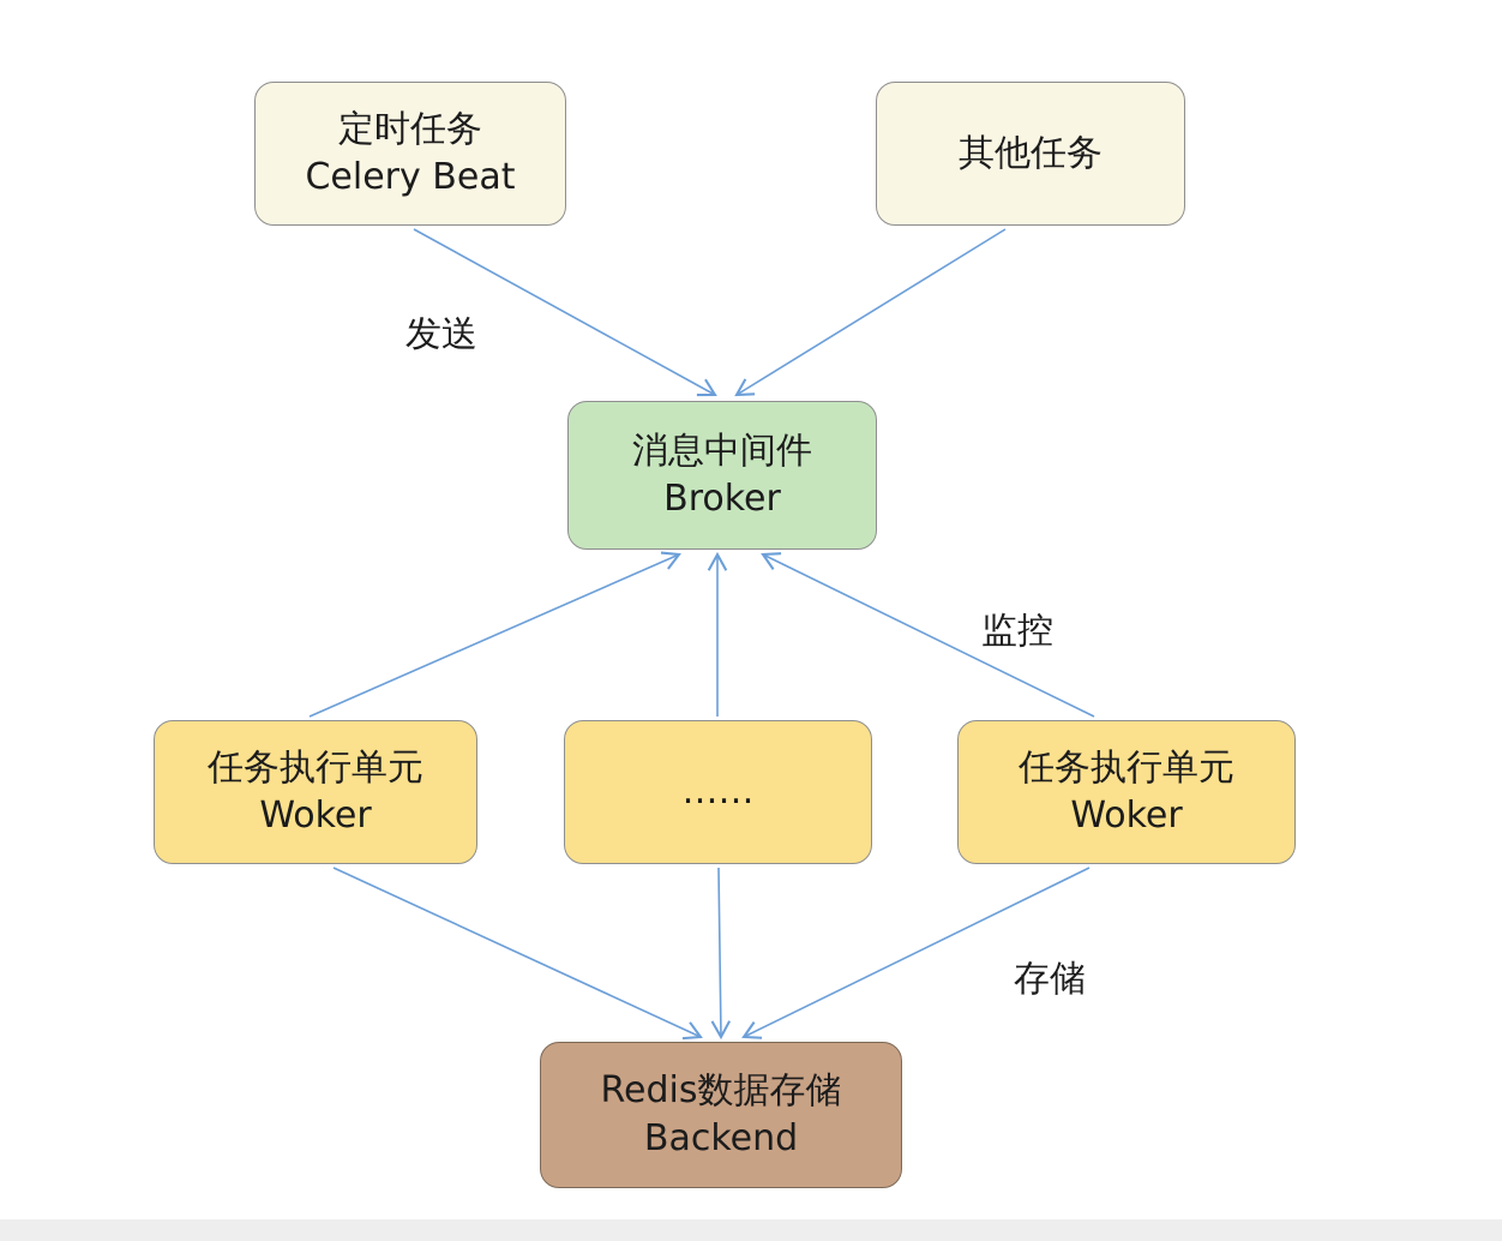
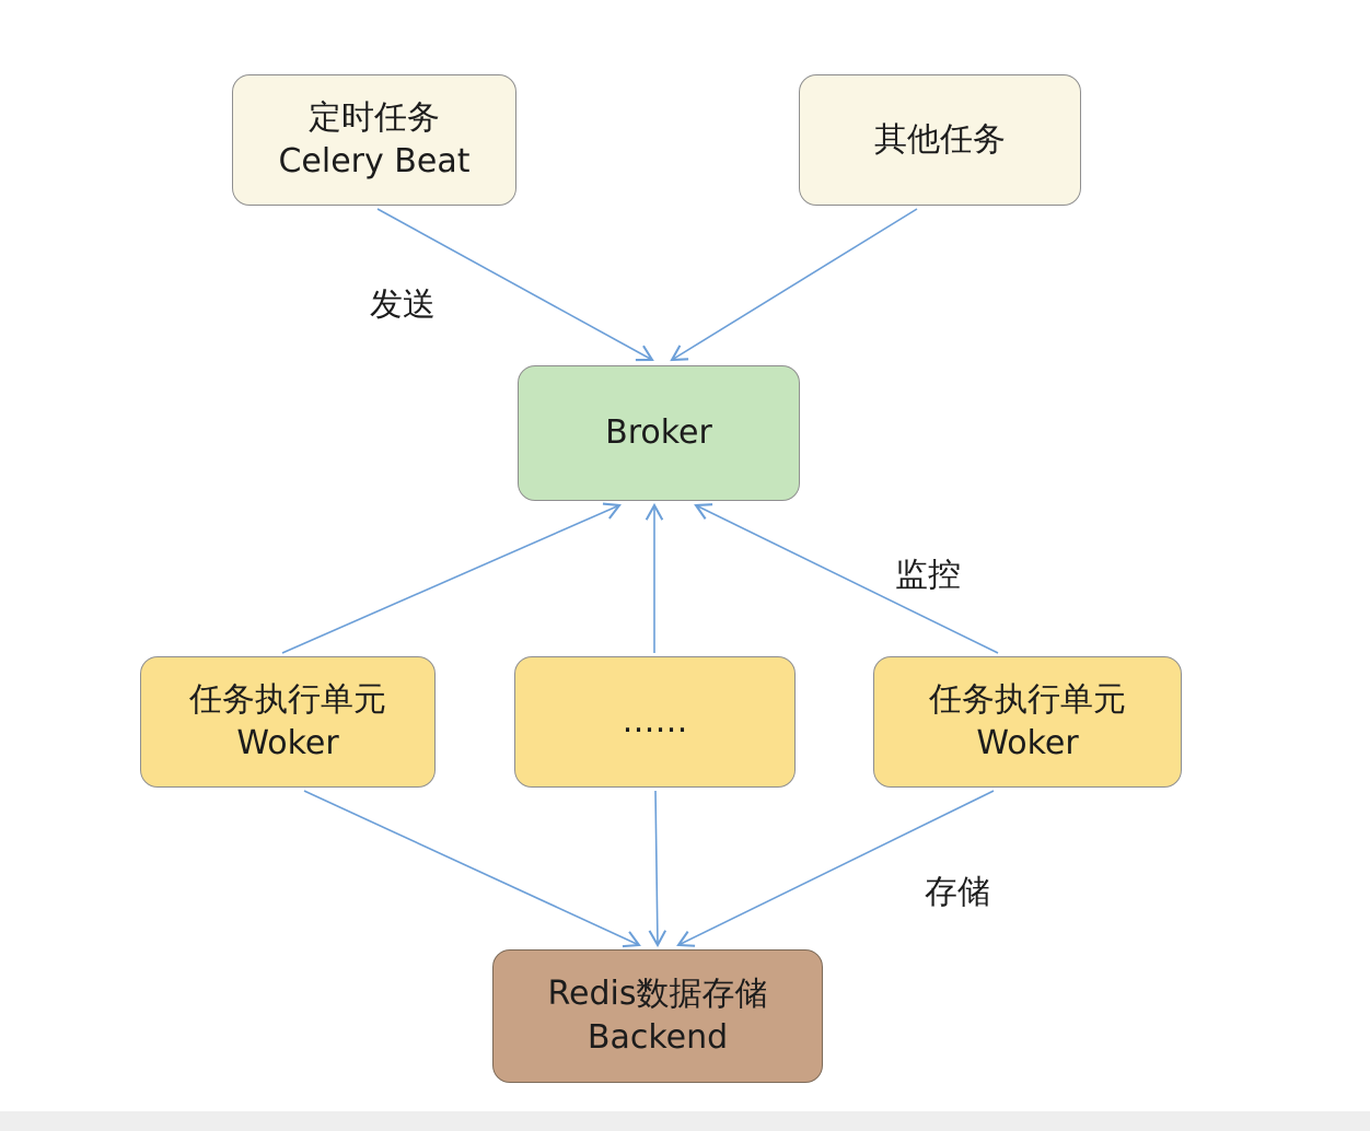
  定时任务
  Celery Beat
  其他任务
- 消息中间件
  Broker
  任务执行单元
  Woker
  ……
  任务执行单元
  Woker
  Redis数据存储
  Backend
  发送
  监控
  存储
